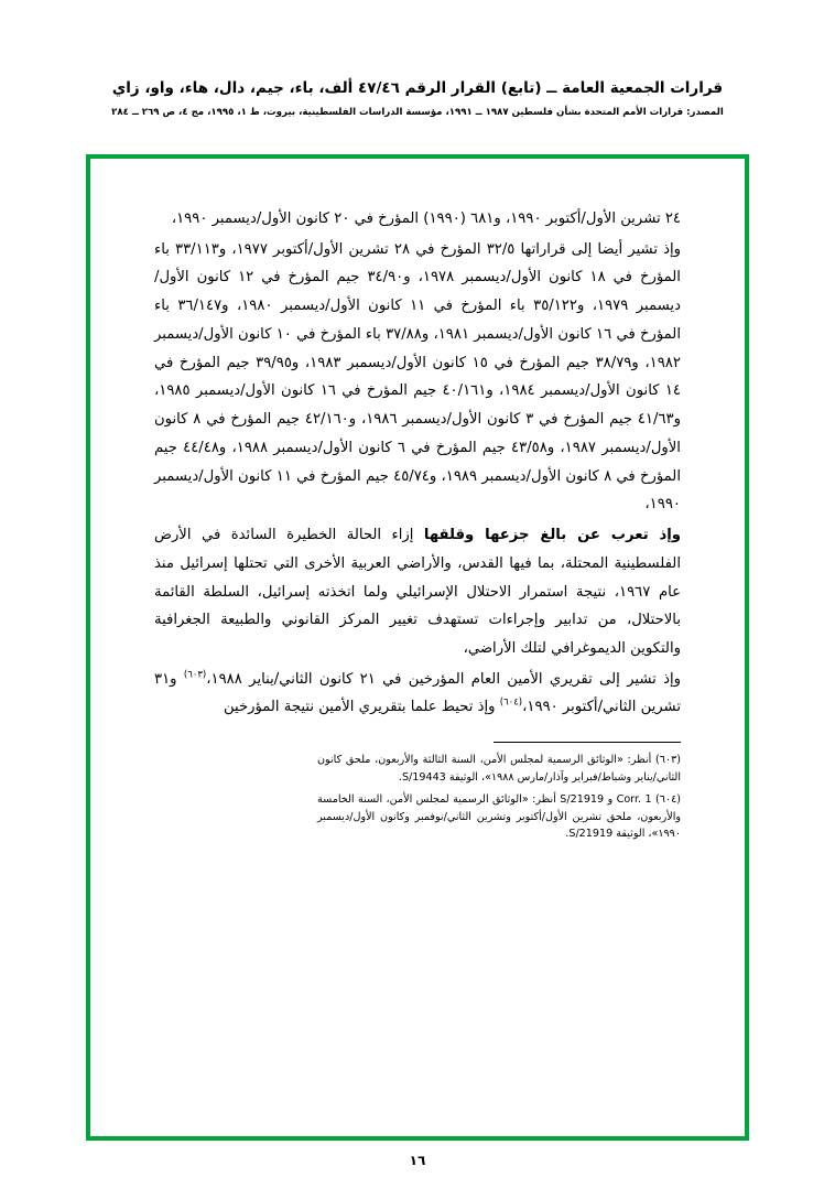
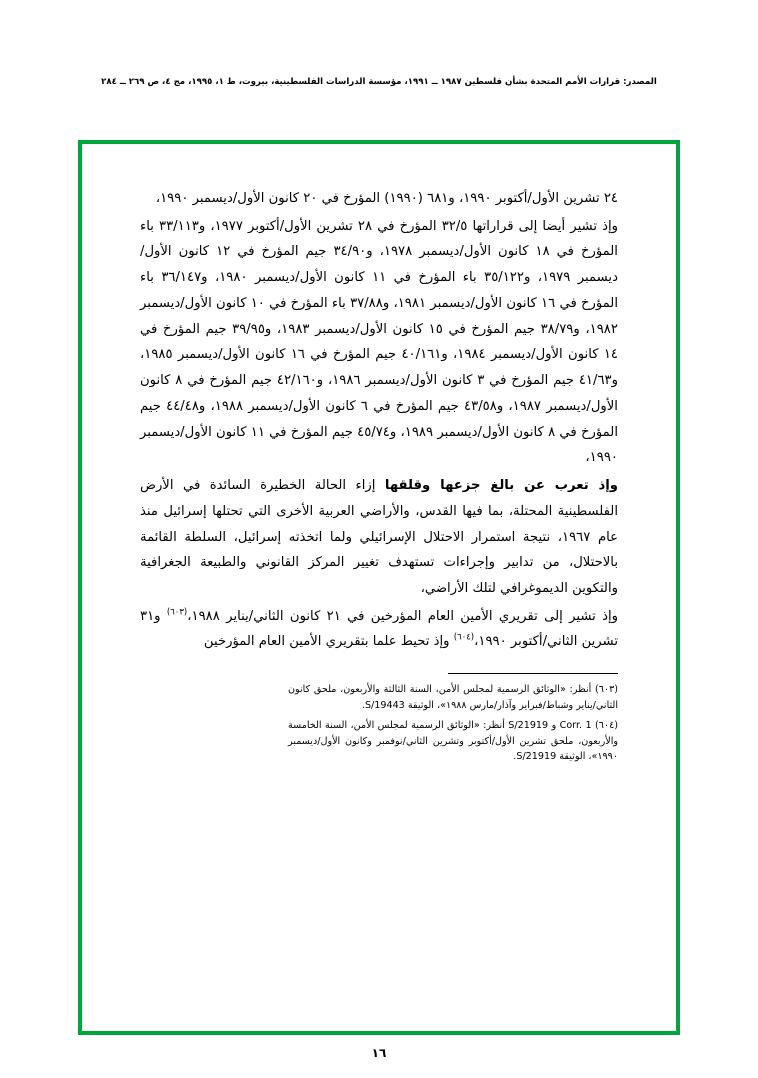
- قرارات الجمعية العامة ــ (تابع) القرار الرقم ٤٧/٤٦ ألف، باء، جيم، دال، هاء، واو، زاي
  المصدر: قرارات الأمم المتحدة بشأن فلسطين ١٩٨٧ ــ ١٩٩١، مؤسسة الدراسات الفلسطينية، بيروت، ط ١، ١٩٩٥، مج ٤، ص ٢٦٩ ــ ٢٨٤
  ٢٤ تشرين الأول/أكتوبر ١٩٩٠، و٦٨١ (١٩٩٠) المؤرخ في ٢٠ كانون الأول/ديسمبر ١٩٩٠،
  وإذ تشير أيضا إلى قراراتها ٣٢/٥ المؤرخ في ٢٨ تشرين الأول/أكتوبر ١٩٧٧، و٣٣/١١٣ باء المؤرخ في ١٨ كانون الأول/ديسمبر ١٩٧٨، و٣٤/٩٠ جيم المؤرخ في ١٢ كانون الأول/ديسمبر ١٩٧٩، و٣٥/١٢٢ باء المؤرخ في ١١ كانون الأول/ديسمبر ١٩٨٠، و٣٦/١٤٧ باء المؤرخ في ١٦ كانون الأول/ديسمبر ١٩٨١، و٣٧/٨٨ باء المؤرخ في ١٠ كانون الأول/ديسمبر ١٩٨٢، و٣٨/٧٩ جيم المؤرخ في ١٥ كانون الأول/ديسمبر ١٩٨٣، و٣٩/٩٥ جيم المؤرخ في ١٤ كانون الأول/ديسمبر ١٩٨٤، و٤٠/١٦١ جيم المؤرخ في ١٦ كانون الأول/ديسمبر ١٩٨٥، و٤١/٦٣ جيم المؤرخ في ٣ كانون الأول/ديسمبر ١٩٨٦، و٤٢/١٦٠ جيم المؤرخ في ٨ كانون الأول/ديسمبر ١٩٨٧، و٤٣/٥٨ جيم المؤرخ في ٦ كانون الأول/ديسمبر ١٩٨٨، و٤٤/٤٨ جيم المؤرخ في ٨ كانون الأول/ديسمبر ١٩٨٩، و٤٥/٧٤ جيم المؤرخ في ١١ كانون الأول/ديسمبر ١٩٩٠،
  وإذ تعرب عن بالغ جزعها وقلقها إزاء الحالة الخطيرة السائدة في الأرض الفلسطينية المحتلة، بما فيها القدس، والأراضي العربية الأخرى التي تحتلها إسرائيل منذ عام ١٩٦٧، نتيجة استمرار الاحتلال الإسرائيلي ولما اتخذته إسرائيل، السلطة القائمة بالاحتلال، من تدابير وإجراءات تستهدف تغيير المركز القانوني والطبيعة الجغرافية والتكوين الديموغرافي لتلك الأراضي،
- وإذ تشير إلى تقريري الأمين العام المؤرخين في ٢١ كانون الثاني/يناير ١٩٨٨،(٦٠٣) و٣١ تشرين الثاني/أكتوبر ١٩٩٠،(٦٠٤) وإذ تحيط علما بتقريري الأمين نتيجة المؤرخين
+ وإذ تشير إلى تقريري الأمين العام المؤرخين في ٢١ كانون الثاني/يناير ١٩٨٨،(٦٠٣) و٣١ تشرين الثاني/أكتوبر ١٩٩٠،(٦٠٤) وإذ تحيط علما بتقريري الأمين العام المؤرخين
  (٦٠٣) أنظر: «الوثائق الرسمية لمجلس الأمن، السنة الثالثة والأربعون، ملحق كانون الثاني/يناير وشباط/فبراير وآذار/مارس ١٩٨٨»، الوثيقة S/19443.
  (٦٠٤) S/21919 و Corr. 1 أنظر: «الوثائق الرسمية لمجلس الأمن، السنة الخامسة والأربعون، ملحق تشرين الأول/أكتوبر وتشرين الثاني/نوفمبر وكانون الأول/ديسمبر ١٩٩٠»، الوثيقة S/21919.
  ١٦
